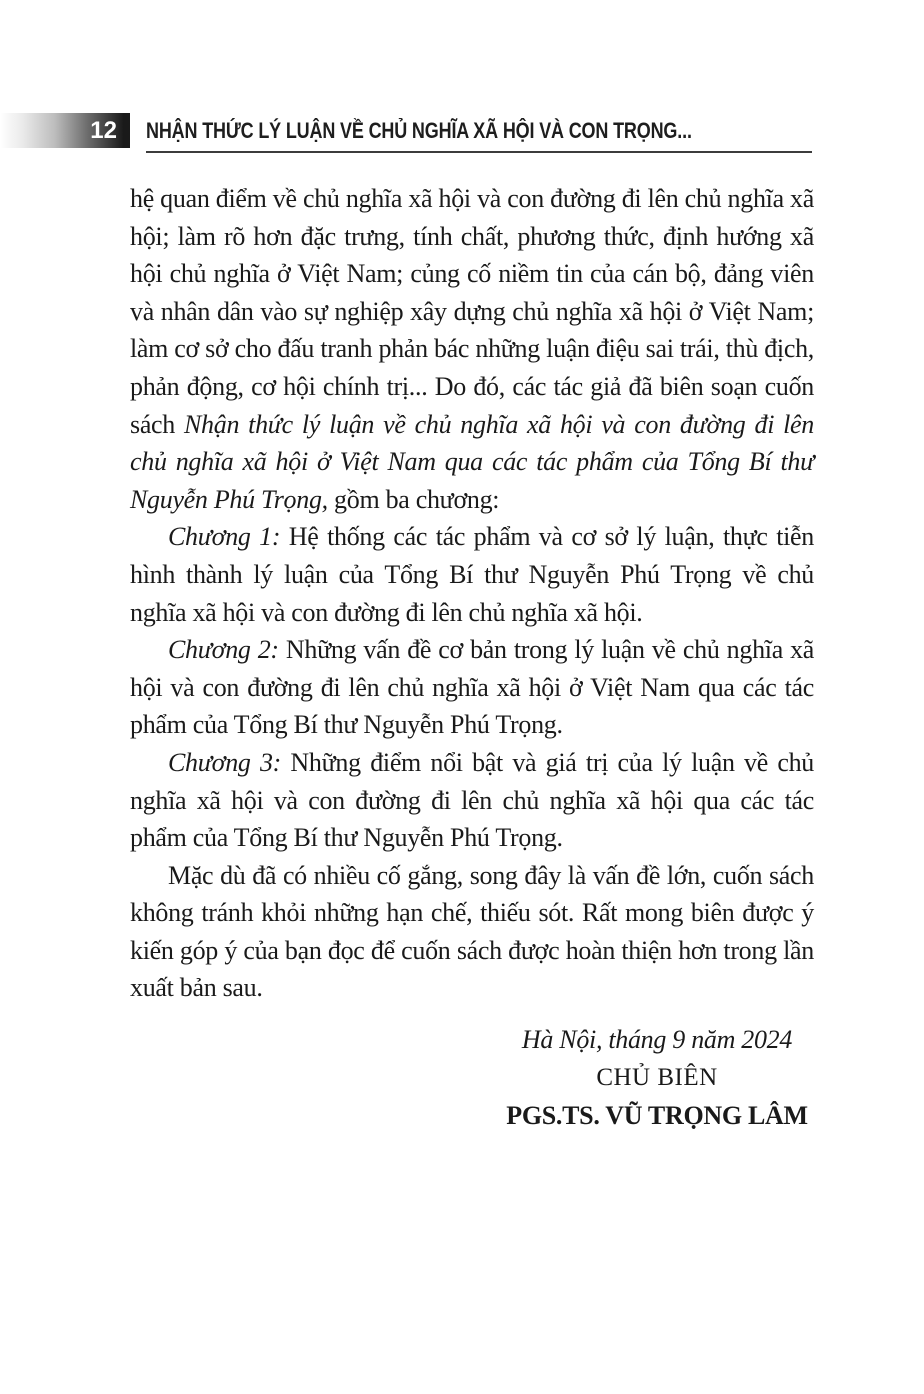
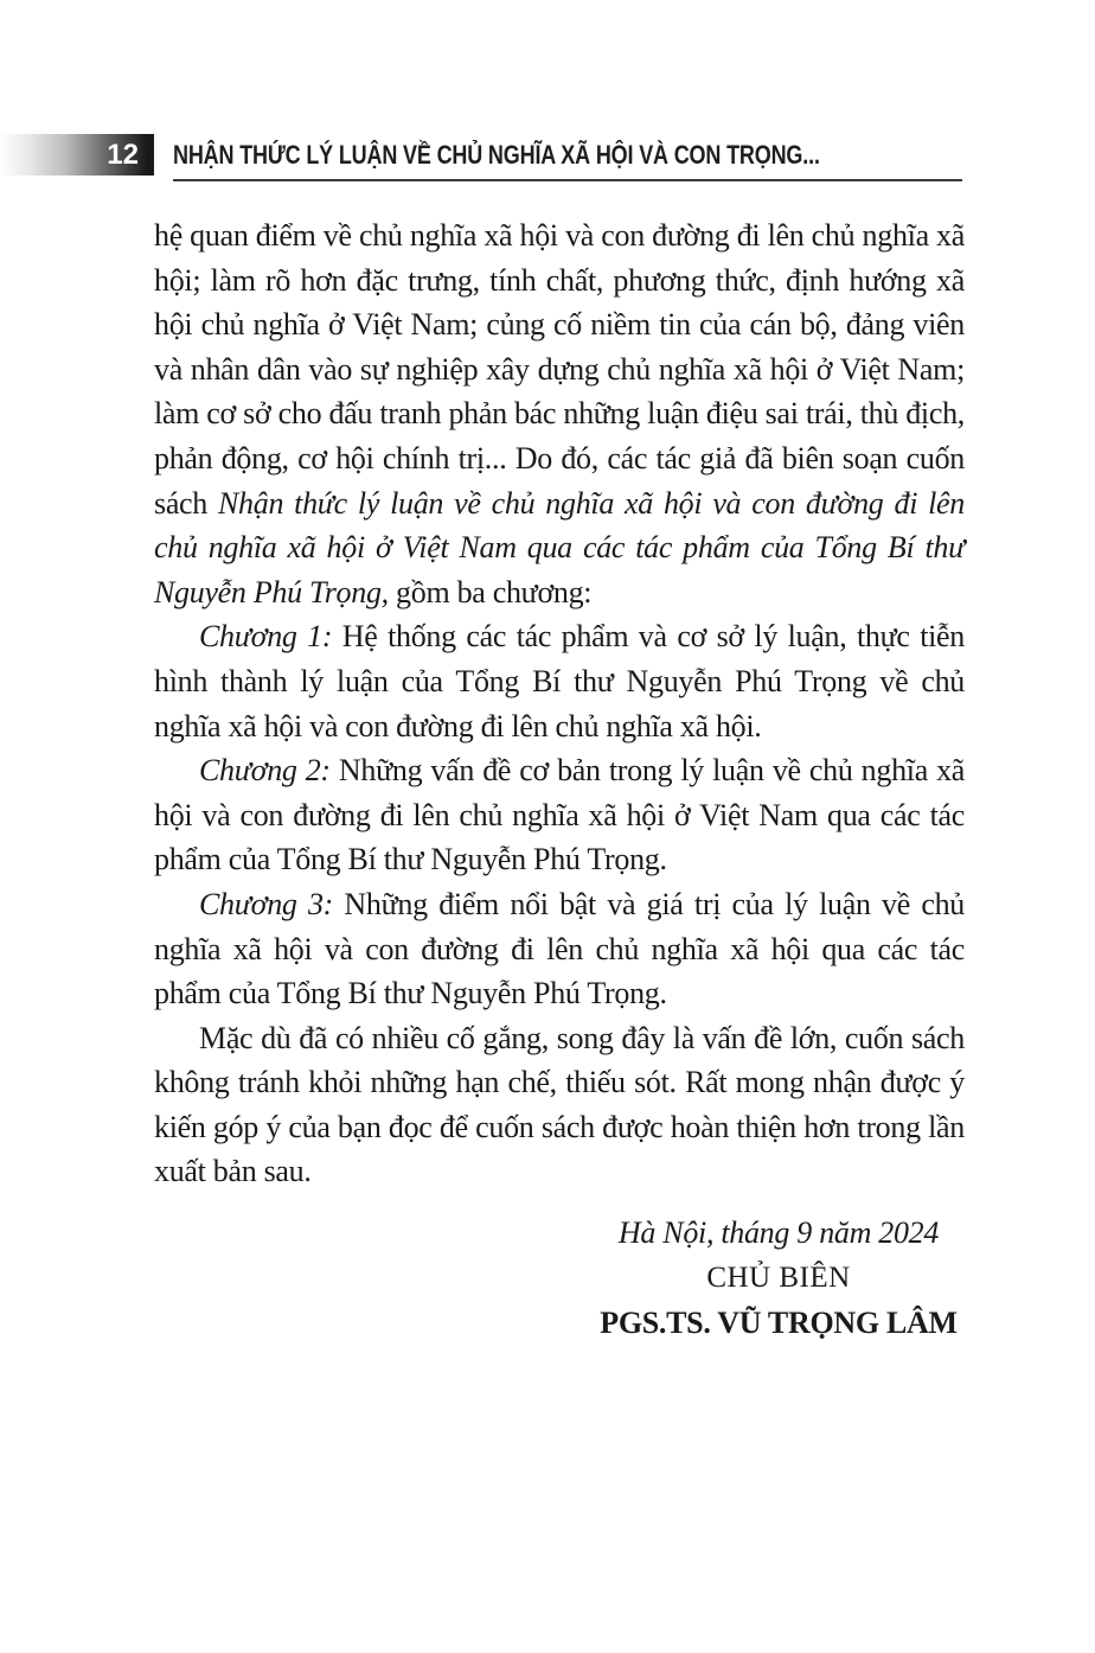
  12
  NHẬN THỨC LÝ LUẬN VỀ CHỦ NGHĨA XÃ HỘI VÀ CON TRỌNG...
  hệ quan điểm về chủ nghĩa xã hội và con đường đi lên chủ nghĩa xã hội; làm rõ hơn đặc trưng, tính chất, phương thức, định hướng xã hội chủ nghĩa ở Việt Nam; củng cố niềm tin của cán bộ, đảng viên và nhân dân vào sự nghiệp xây dựng chủ nghĩa xã hội ở Việt Nam; làm cơ sở cho đấu tranh phản bác những luận điệu sai trái, thù địch, phản động, cơ hội chính trị... Do đó, các tác giả đã biên soạn cuốn sách Nhận thức lý luận về chủ nghĩa xã hội và con đường đi lên chủ nghĩa xã hội ở Việt Nam qua các tác phẩm của Tổng Bí thư Nguyễn Phú Trọng, gồm ba chương:
  Chương 1: Hệ thống các tác phẩm và cơ sở lý luận, thực tiễn hình thành lý luận của Tổng Bí thư Nguyễn Phú Trọng về chủ nghĩa xã hội và con đường đi lên chủ nghĩa xã hội.
  Chương 2: Những vấn đề cơ bản trong lý luận về chủ nghĩa xã hội và con đường đi lên chủ nghĩa xã hội ở Việt Nam qua các tác phẩm của Tổng Bí thư Nguyễn Phú Trọng.
  Chương 3: Những điểm nổi bật và giá trị của lý luận về chủ nghĩa xã hội và con đường đi lên chủ nghĩa xã hội qua các tác phẩm của Tổng Bí thư Nguyễn Phú Trọng.
- Mặc dù đã có nhiều cố gắng, song đây là vấn đề lớn, cuốn sách không tránh khỏi những hạn chế, thiếu sót. Rất mong biên được ý kiến góp ý của bạn đọc để cuốn sách được hoàn thiện hơn trong lần xuất bản sau.
+ Mặc dù đã có nhiều cố gắng, song đây là vấn đề lớn, cuốn sách không tránh khỏi những hạn chế, thiếu sót. Rất mong nhận được ý kiến góp ý của bạn đọc để cuốn sách được hoàn thiện hơn trong lần xuất bản sau.
  Hà Nội, tháng 9 năm 2024
  CHỦ BIÊN
  PGS.TS. VŨ TRỌNG LÂM
